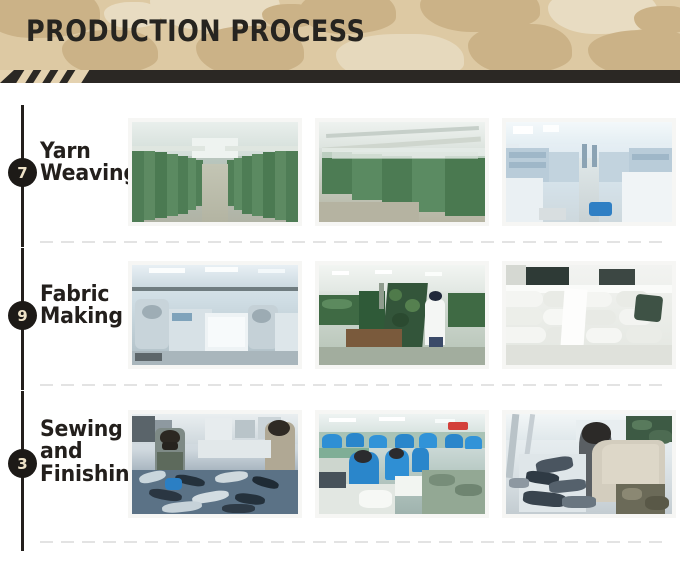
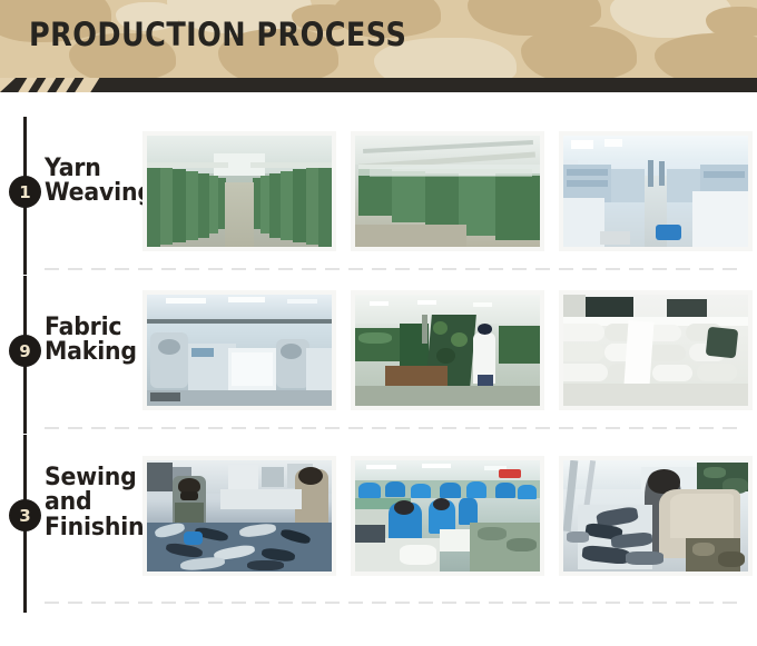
  PRODUCTION PROCESS
- 7
+ 1
  Yarn
  Weavin
  9
  Fabric
  Making
  3
  Sewing
  and
  Finishin
